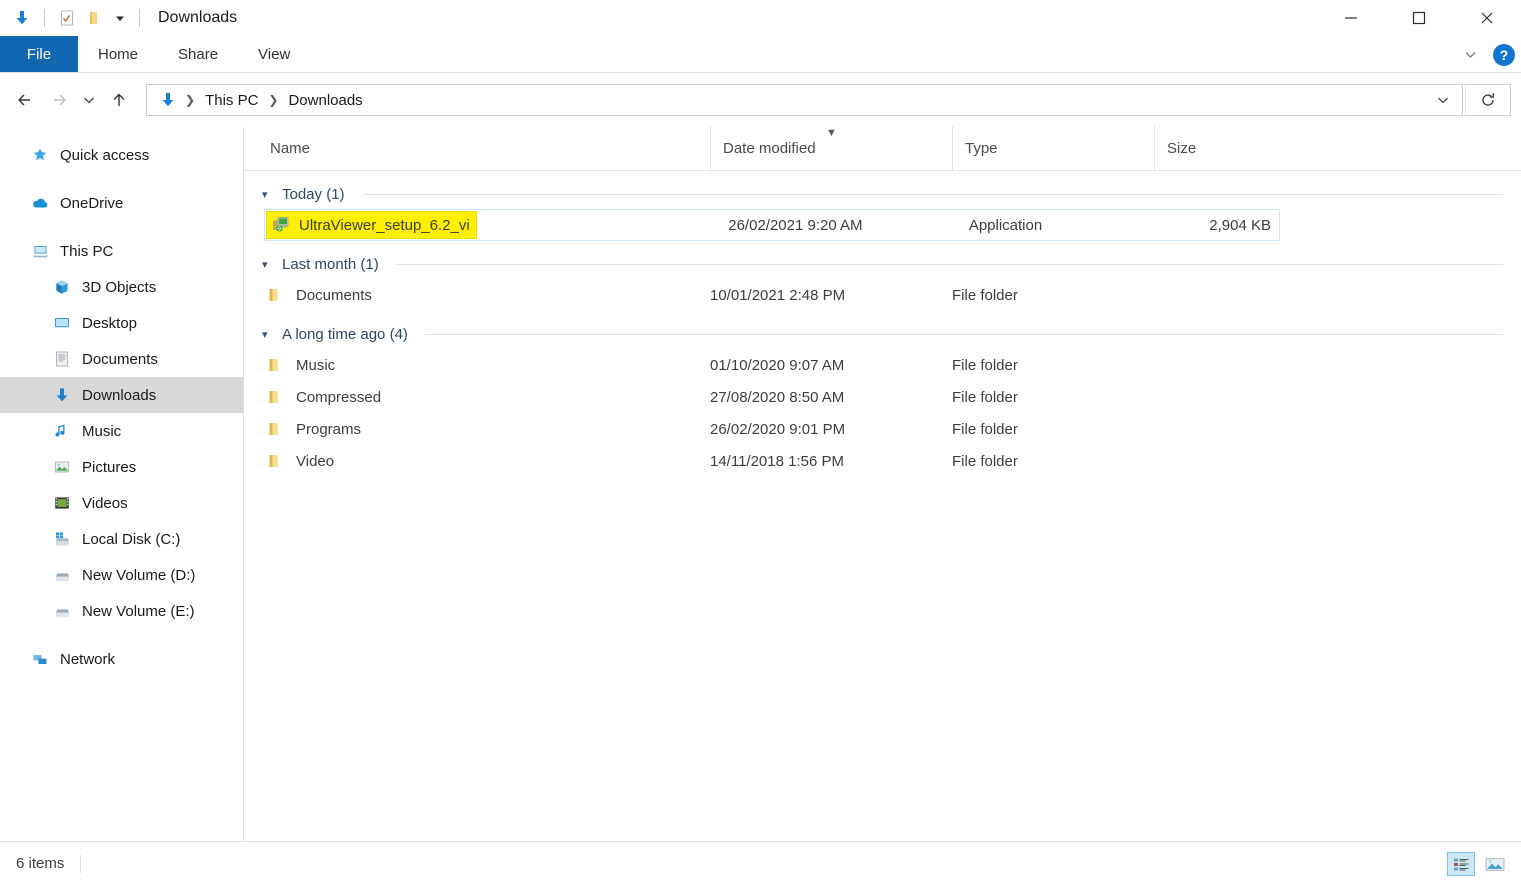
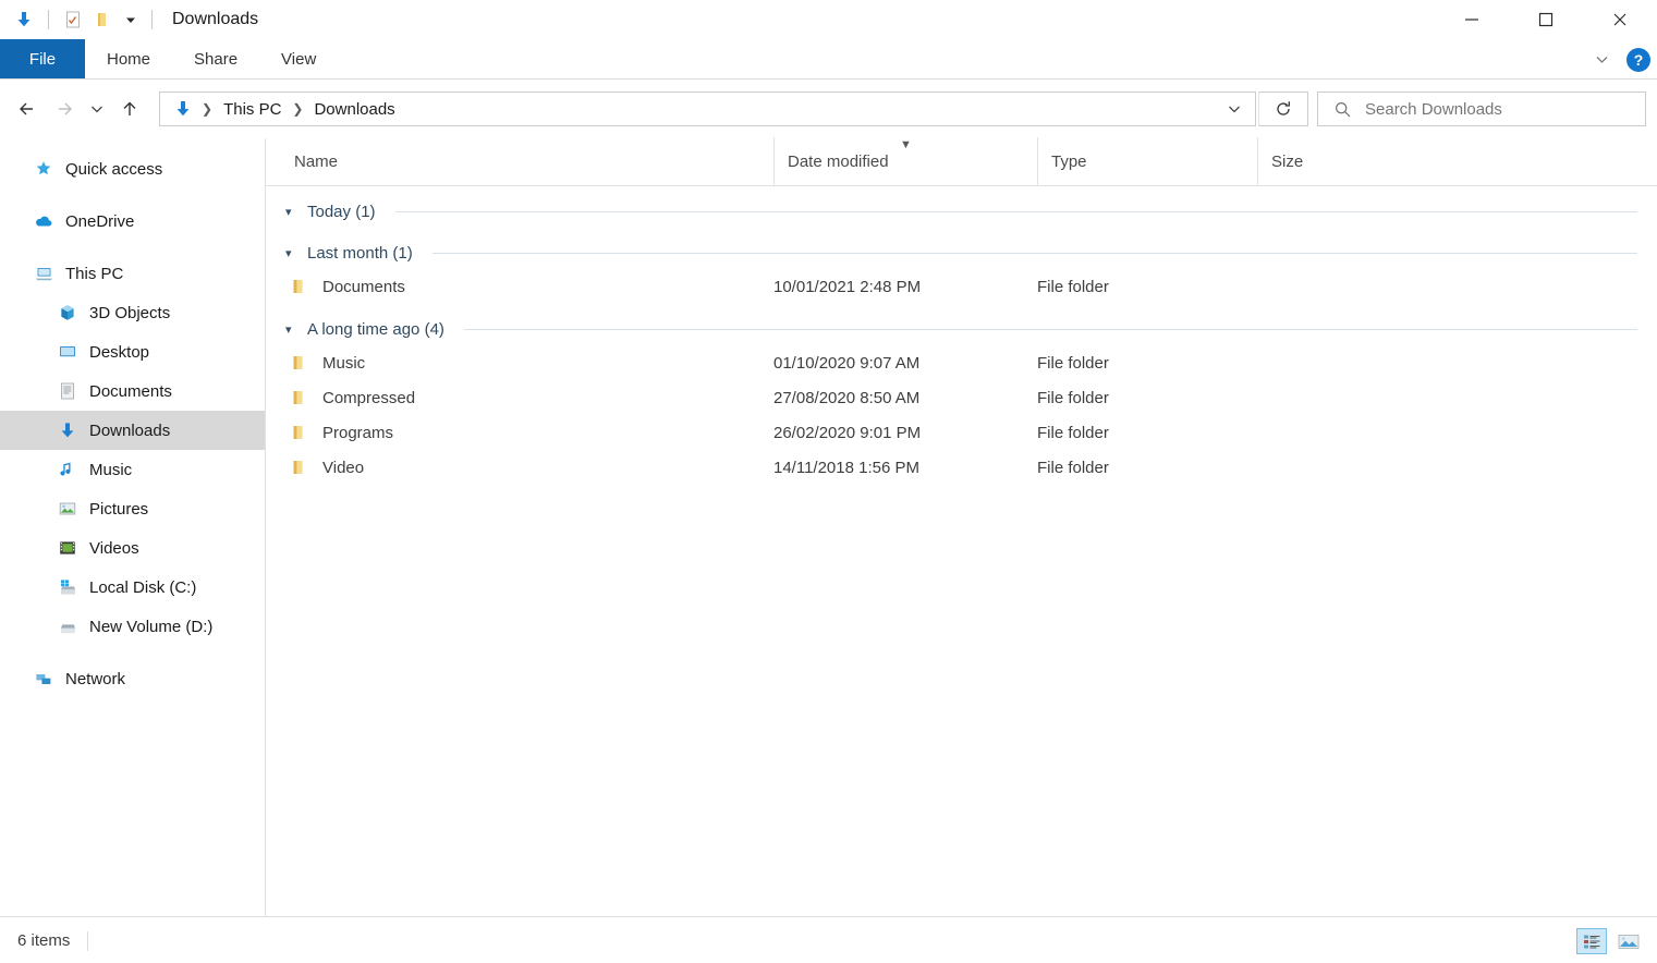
  Downloads
  File
  Home
  Share
  View
  ?
  ❯
  This PC
  ❯
  Downloads
+ Search Downloads
  Quick access
  OneDrive
  This PC
  3D Objects
  Desktop
  Documents
  Downloads
  Music
  Pictures
  Videos
  Local Disk (C:)
  New Volume (D:)
- New Volume (E:)
  Network
  Name
  ▼
  Date modified
  Type
  Size
  ▾
  Today (1)
- UltraViewer_setup_6.2_vi
- 26/02/2021 9:20 AM
- Application
- 2,904 KB
  ▾
  Last month (1)
  Documents
  10/01/2021 2:48 PM
  File folder
  ▾
  A long time ago (4)
  Music
  01/10/2020 9:07 AM
  File folder
  Compressed
  27/08/2020 8:50 AM
  File folder
  Programs
  26/02/2020 9:01 PM
  File folder
  Video
  14/11/2018 1:56 PM
  File folder
  6 items
